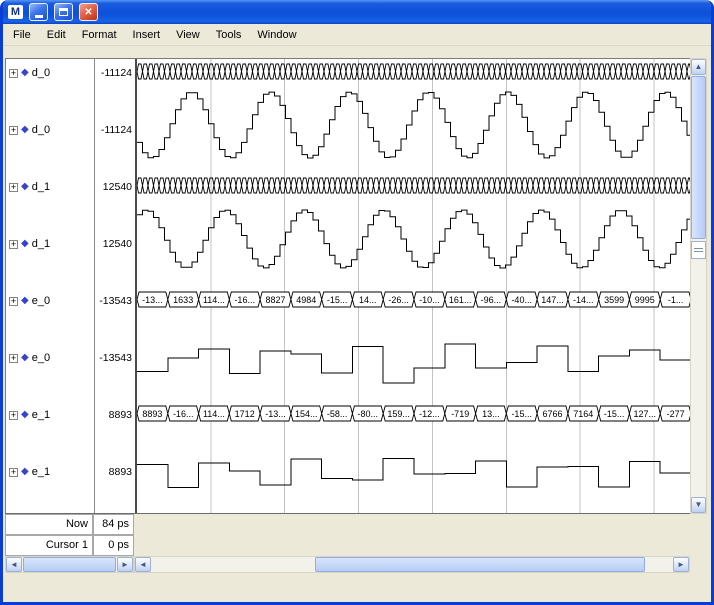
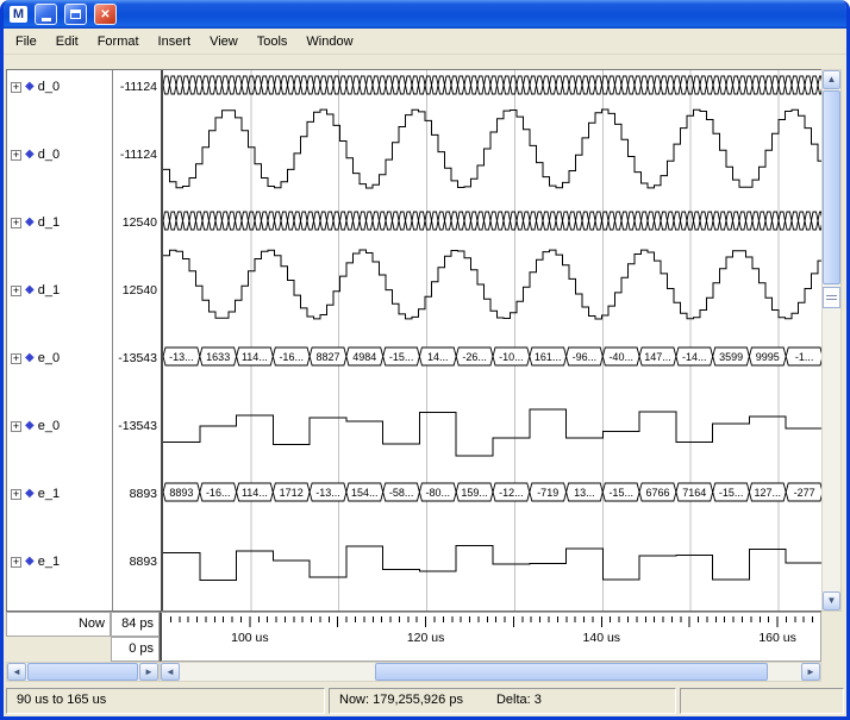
  M
  ✕
  File
  Edit
  Format
  Insert
  View
  Tools
  Window
  +
  ◆
  d_0
  +
  ◆
  d_0
  +
  ◆
  d_1
  +
  ◆
  d_1
  +
  ◆
  e_0
  +
  ◆
  e_0
  +
  ◆
  e_1
  +
  ◆
  e_1
  -11124
  -11124
  12540
  12540
  -13543
  -13543
  8893
  8893
  -13...
  1633
  114...
  -16...
  8827
  4984
  -15...
  14...
  -26...
  -10...
  161...
  -96...
  -40...
  147...
  -14...
  3599
  9995
  -1...
  8893
  -16...
  114...
  1712
  -13...
  154...
  -58...
  -80...
  159...
  -12...
  -719
  13...
  -15...
  6766
  7164
  -15...
  127...
  -277
  Now
- Cursor 1
  84 ps
  0 ps
+ 100 us
+ 120 us
+ 140 us
+ 160 us
  ▲
  ▼
  ◄
  ►
  ◄
  ►
+ 90 us to 165 us
+ Now: 179,255,926 ps
+ Delta: 3
